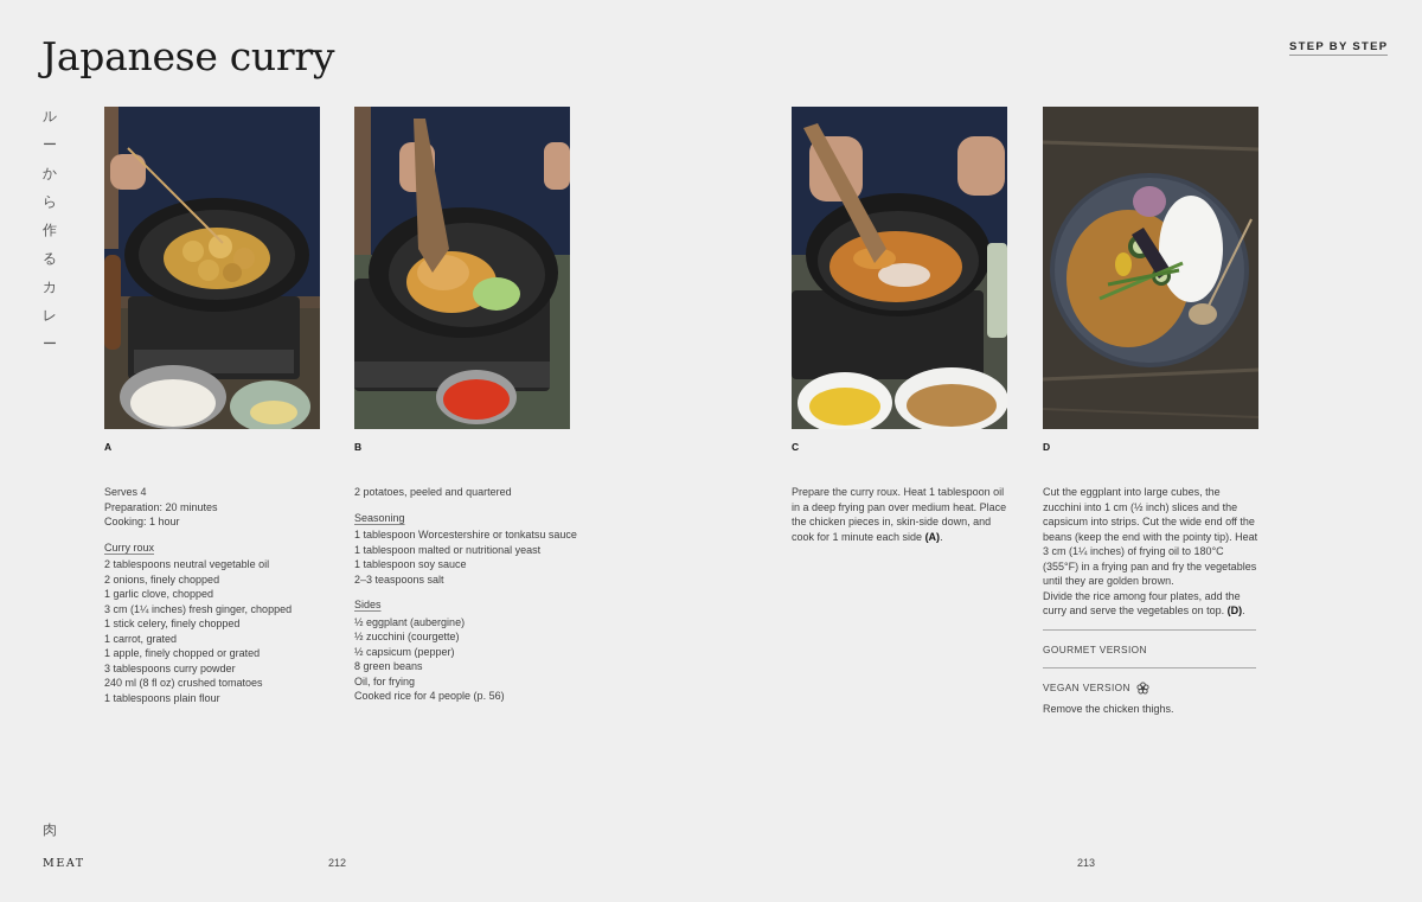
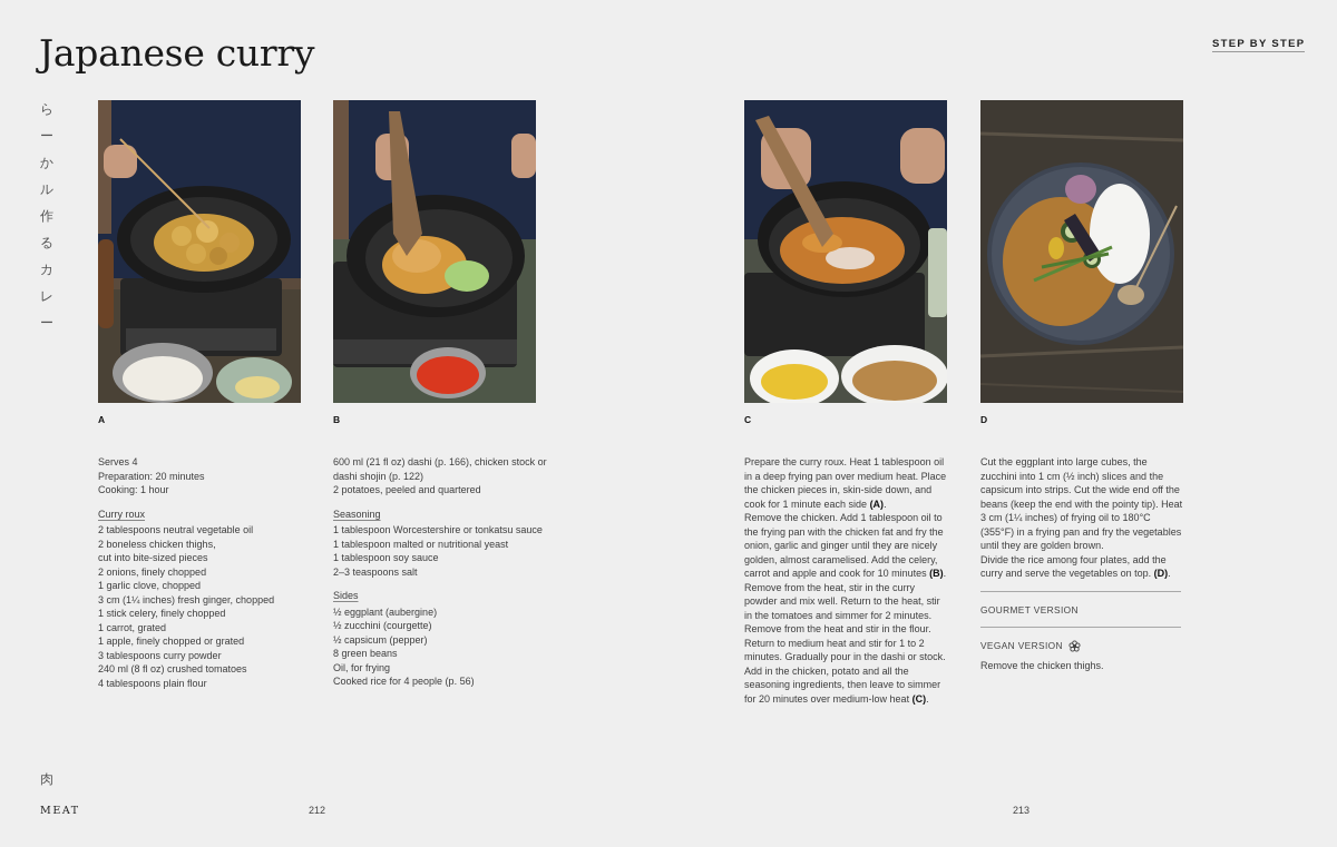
  Japanese curry
  STEP BY STEP
- ル
+ ら
  ー
  か
- ら
+ ル
  作
  る
  カ
  レ
  ー
  A
  B
  C
  D
  Serves 4
  Preparation: 20 minutes
  Cooking: 1 hour
  Curry roux
  2 tablespoons neutral vegetable oil
+ 2 boneless chicken thighs,
+ cut into bite-sized pieces
  2 onions, finely chopped
  1 garlic clove, chopped
  3 cm (1¼ inches) fresh ginger, chopped
  1 stick celery, finely chopped
  1 carrot, grated
  1 apple, finely chopped or grated
  3 tablespoons curry powder
  240 ml (8 fl oz) crushed tomatoes
- 1 tablespoons plain flour
+ 4 tablespoons plain flour
+ 600 ml (21 fl oz) dashi (p. 166), chicken stock or dashi shojin (p. 122)
  2 potatoes, peeled and quartered
  Seasoning
  1 tablespoon Worcestershire or tonkatsu sauce
  1 tablespoon malted or nutritional yeast
  1 tablespoon soy sauce
  2–3 teaspoons salt
  Sides
  ½ eggplant (aubergine)
  ½ zucchini (courgette)
  ½ capsicum (pepper)
  8 green beans
  Oil, for frying
  Cooked rice for 4 people (p. 56)
  Prepare the curry roux. Heat 1 tablespoon oil in a deep frying pan over medium heat. Place the chicken pieces in, skin-side down, and cook for 1 minute each side (A).
+ Remove the chicken. Add 1 tablespoon oil to the frying pan with the chicken fat and fry the onion, garlic and ginger until they are nicely golden, almost caramelised. Add the celery, carrot and apple and cook for 10 minutes (B).
+ Remove from the heat, stir in the curry powder and mix well. Return to the heat, stir in the tomatoes and simmer for 2 minutes. Remove from the heat and stir in the flour. Return to medium heat and stir for 1 to 2 minutes. Gradually pour in the dashi or stock. Add in the chicken, potato and all the seasoning ingredients, then leave to simmer for 20 minutes over medium-low heat (C).
  Cut the eggplant into large cubes, the zucchini into 1 cm (½ inch) slices and the capsicum into strips. Cut the wide end off the beans (keep the end with the pointy tip). Heat 3 cm (1¼ inches) of frying oil to 180°C (355°F) in a frying pan and fry the vegetables until they are golden brown.
  Divide the rice among four plates, add the curry and serve the vegetables on top. (D).
  GOURMET VERSION
  VEGAN VERSION
  Remove the chicken thighs.
  肉
  MEAT
  212
  213
